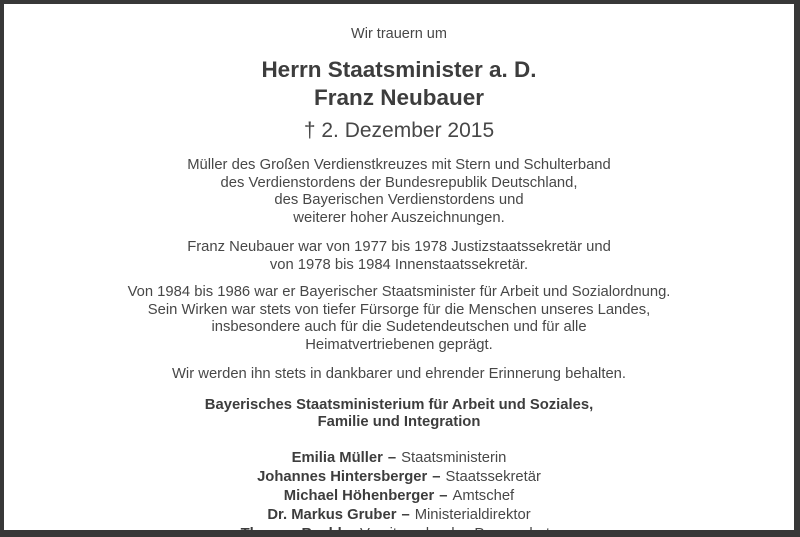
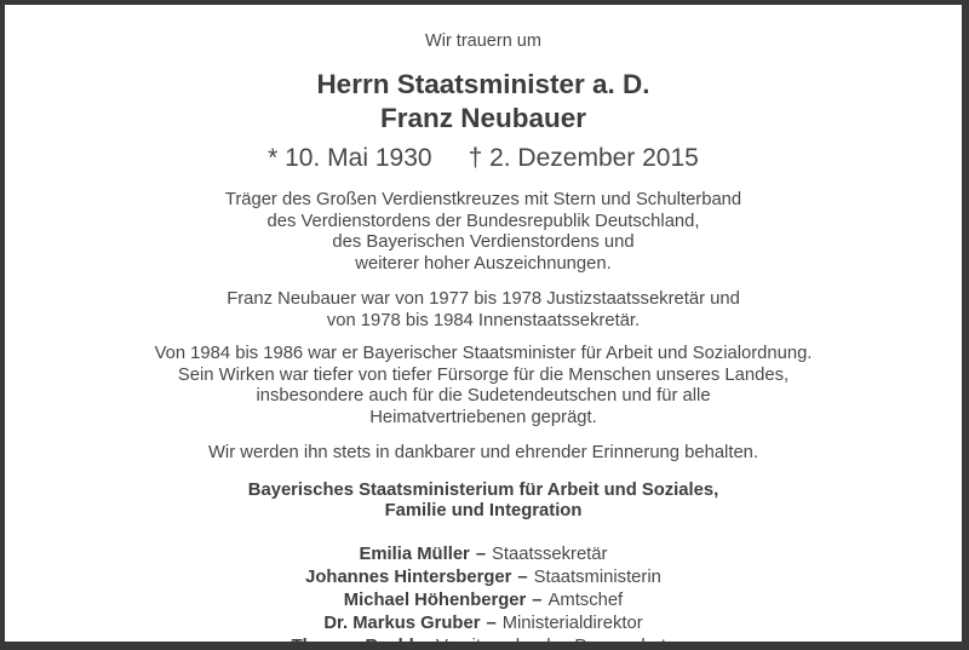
  Wir trauern um
  Herrn Staatsminister a. D.
  Franz Neubauer
+ * 10. Mai 1930
  † 2. Dezember 2015
- Müller des Großen Verdienstkreuzes mit Stern und Schulterband
+ Träger des Großen Verdienstkreuzes mit Stern und Schulterband
  des Verdienstordens der Bundesrepublik Deutschland,
  des Bayerischen Verdienstordens und
  weiterer hoher Auszeichnungen.
  Franz Neubauer war von 1977 bis 1978 Justizstaatssekretär und
  von 1978 bis 1984 Innenstaatssekretär.
  Von 1984 bis 1986 war er Bayerischer Staatsminister für Arbeit und Sozialordnung.
- Sein Wirken war stets von tiefer Fürsorge für die Menschen unseres Landes,
+ Sein Wirken war tiefer von tiefer Fürsorge für die Menschen unseres Landes,
  insbesondere auch für die Sudetendeutschen und für alle
  Heimatvertriebenen geprägt.
  Wir werden ihn stets in dankbarer und ehrender Erinnerung behalten.
  Bayerisches Staatsministerium für Arbeit und Soziales,
  Familie und Integration
  Emilia Müller
  –
- Staatsministerin
+ Staatssekretär
  Johannes Hintersberger
  –
- Staatssekretär
+ Staatsministerin
  Michael Höhenberger
  –
  Amtschef
  Dr. Markus Gruber
  –
  Ministerialdirektor
